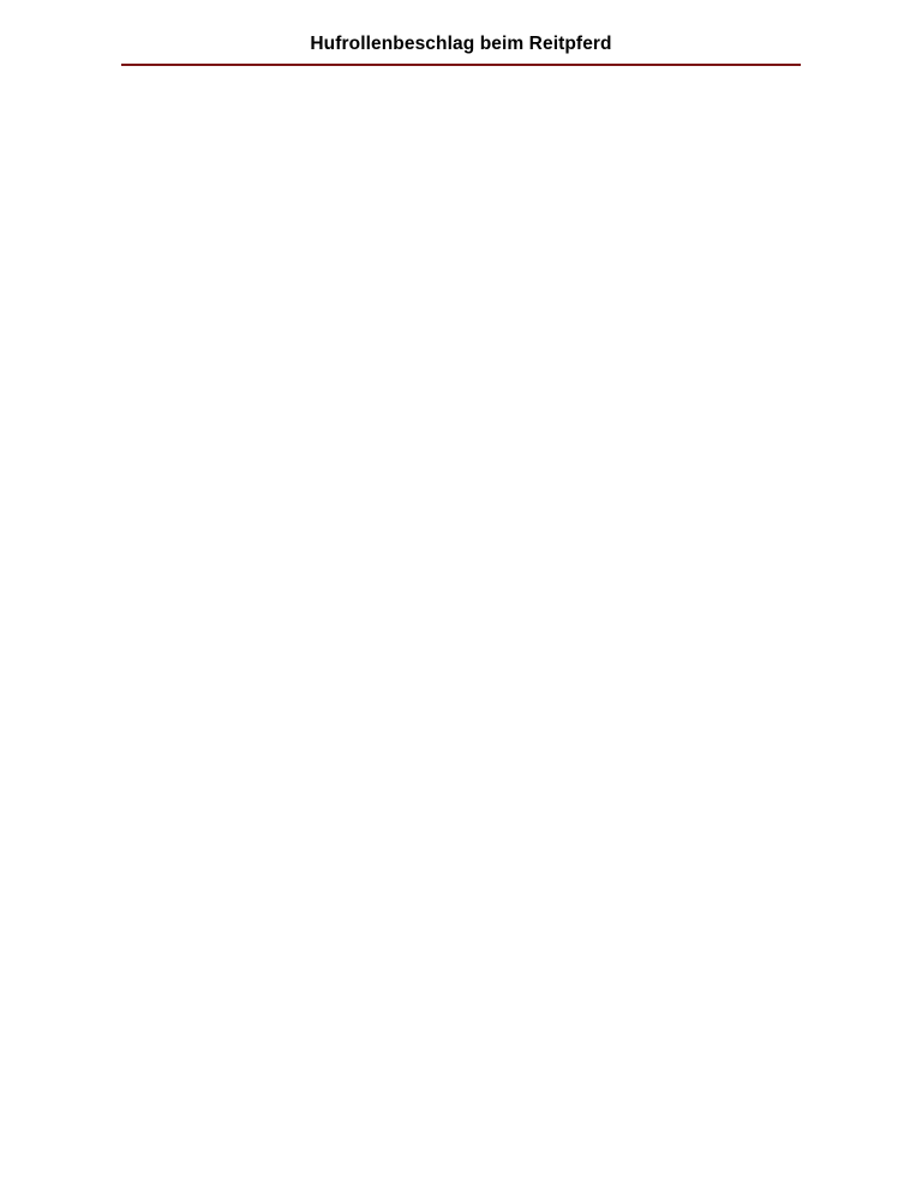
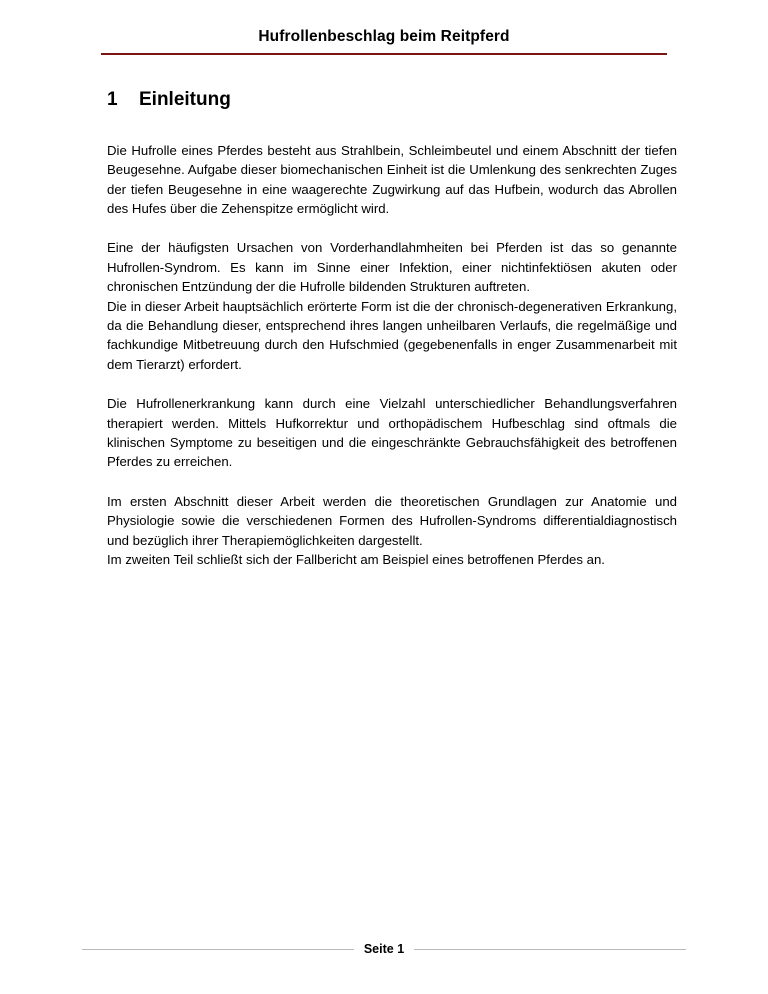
  Hufrollenbeschlag beim Reitpferd
+ 1
+ Einleitung
+ Die Hufrolle eines Pferdes besteht aus Strahlbein, Schleimbeutel und einem Abschnitt der tiefen Beugesehne. Aufgabe dieser biomechanischen Einheit ist die Umlenkung des senkrechten Zuges der tiefen Beugesehne in eine waagerechte Zugwirkung auf das Hufbein, wodurch das Abrollen des Hufes über die Zehenspitze ermöglicht wird.
+ Eine der häufigsten Ursachen von Vorderhandlahmheiten bei Pferden ist das so genannte Hufrollen-Syndrom. Es kann im Sinne einer Infektion, einer nichtinfektiösen akuten oder chronischen Entzündung der die Hufrolle bildenden Strukturen auftreten.
+ Die in dieser Arbeit hauptsächlich erörterte Form ist die der chronisch-degenerativen Erkrankung, da die Behandlung dieser, entsprechend ihres langen unheilbaren Verlaufs, die regelmäßige und fachkundige Mitbetreuung durch den Hufschmied (gegebenenfalls in enger Zusammenarbeit mit dem Tierarzt) erfordert.
+ Die Hufrollenerkrankung kann durch eine Vielzahl unterschiedlicher Behandlungsverfahren therapiert werden. Mittels Hufkorrektur und orthopädischem Hufbeschlag sind oftmals die klinischen Symptome zu beseitigen und die eingeschränkte Gebrauchsfähigkeit des betroffenen Pferdes zu erreichen.
+ Im ersten Abschnitt dieser Arbeit werden die theoretischen Grundlagen zur Anatomie und Physiologie sowie die verschiedenen Formen des Hufrollen-Syndroms differentialdiagnostisch und bezüglich ihrer Therapiemöglichkeiten dargestellt.
+ Im zweiten Teil schließt sich der Fallbericht am Beispiel eines betroffenen Pferdes an.
+ Seite 1
